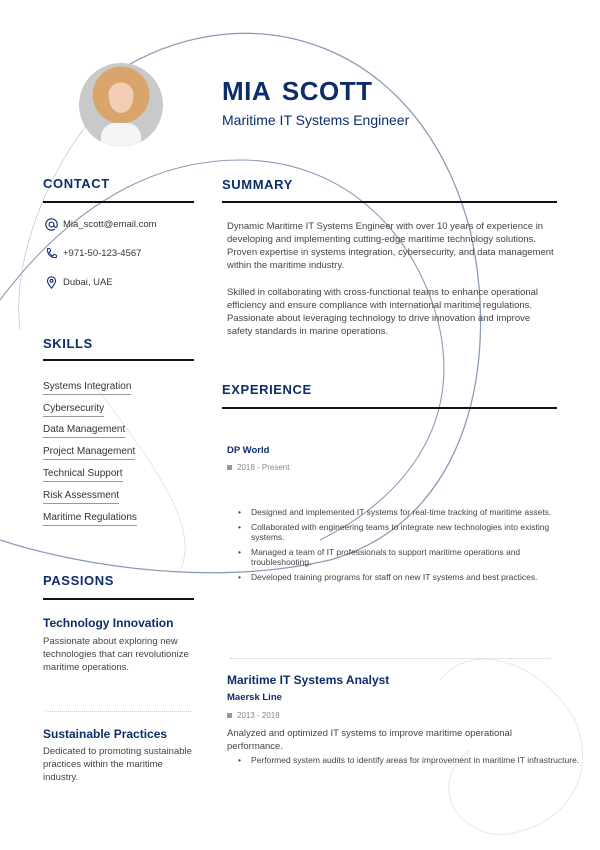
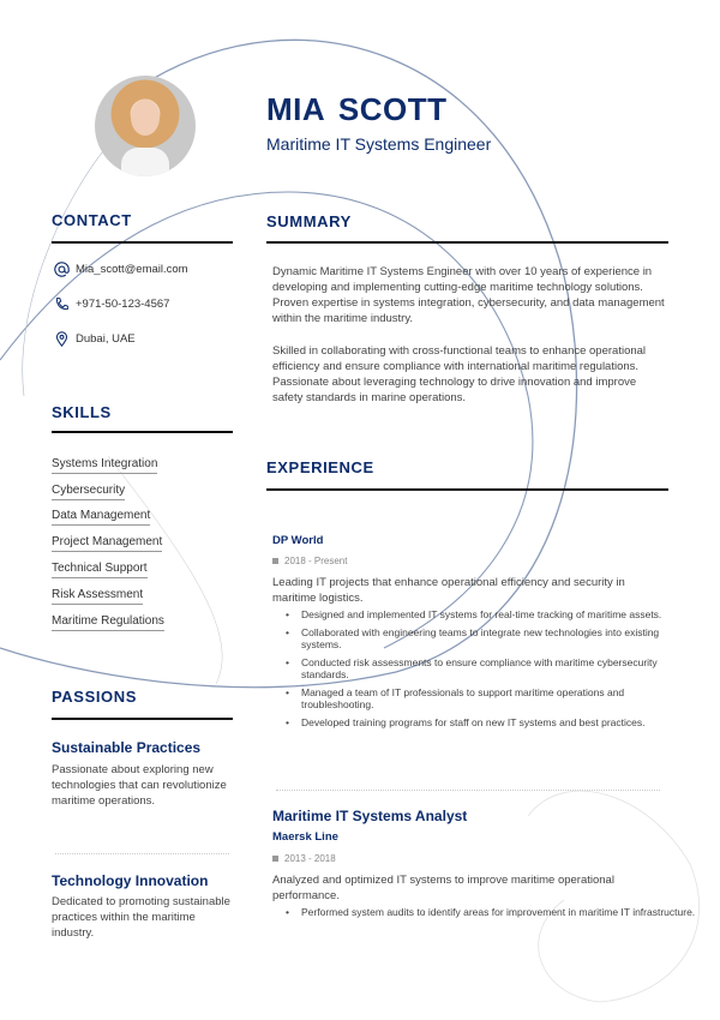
  MIA SCOTT
  Maritime IT Systems Engineer
  CONTACT
  Mia_scott@email.com
  +971-50-123-4567
  Dubai, UAE
  SKILLS
  Systems Integration
  Cybersecurity
  Data Management
  Project Management
  Technical Support
  Risk Assessment
  Maritime Regulations
  PASSIONS
- Technology Innovation
+ Sustainable Practices
  Passionate about exploring new technologies that can revolutionize maritime operations.
- Sustainable Practices
+ Technology Innovation
  Dedicated to promoting sustainable practices within the maritime industry.
  SUMMARY
  Dynamic Maritime IT Systems Engineer with over 10 years of experience in developing and implementing cutting-edge maritime technology solutions. Proven expertise in systems integration, cybersecurity, and data management within the maritime industry.
  Skilled in collaborating with cross-functional teams to enhance operational efficiency and ensure compliance with international maritime regulations. Passionate about leveraging technology to drive innovation and improve safety standards in marine operations.
  EXPERIENCE
  DP World
  2018 - Present
+ Leading IT projects that enhance operational efficiency and security in maritime logistics.
  Designed and implemented IT systems for real-time tracking of maritime assets.
  Collaborated with engineering teams to integrate new technologies into existing systems.
+ Conducted risk assessments to ensure compliance with maritime cybersecurity standards.
  Managed a team of IT professionals to support maritime operations and troubleshooting.
  Developed training programs for staff on new IT systems and best practices.
  Maritime IT Systems Analyst
  Maersk Line
  2013 - 2018
  Analyzed and optimized IT systems to improve maritime operational performance.
  Performed system audits to identify areas for improvement in maritime IT infrastructure.
